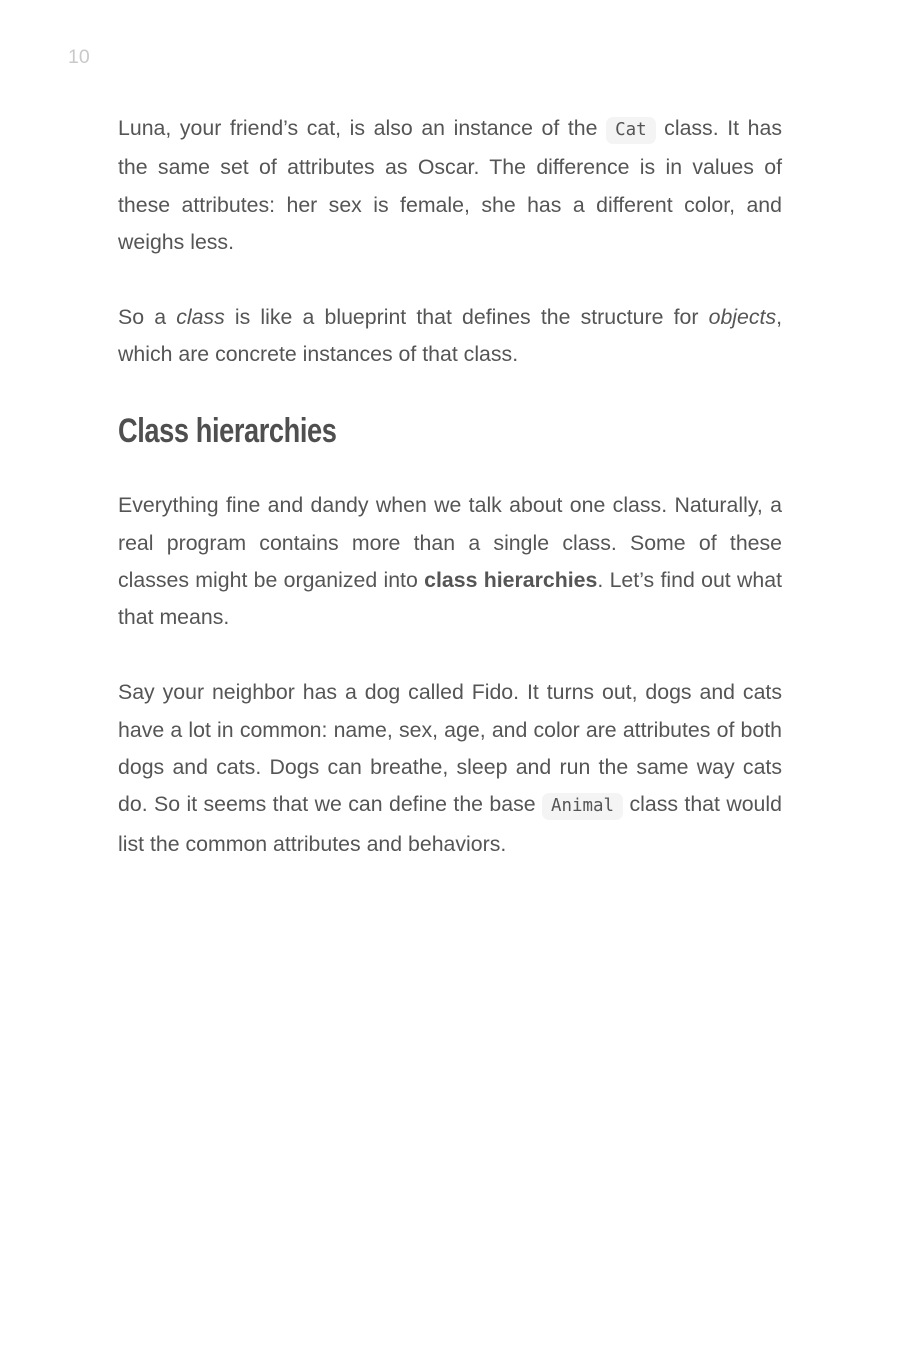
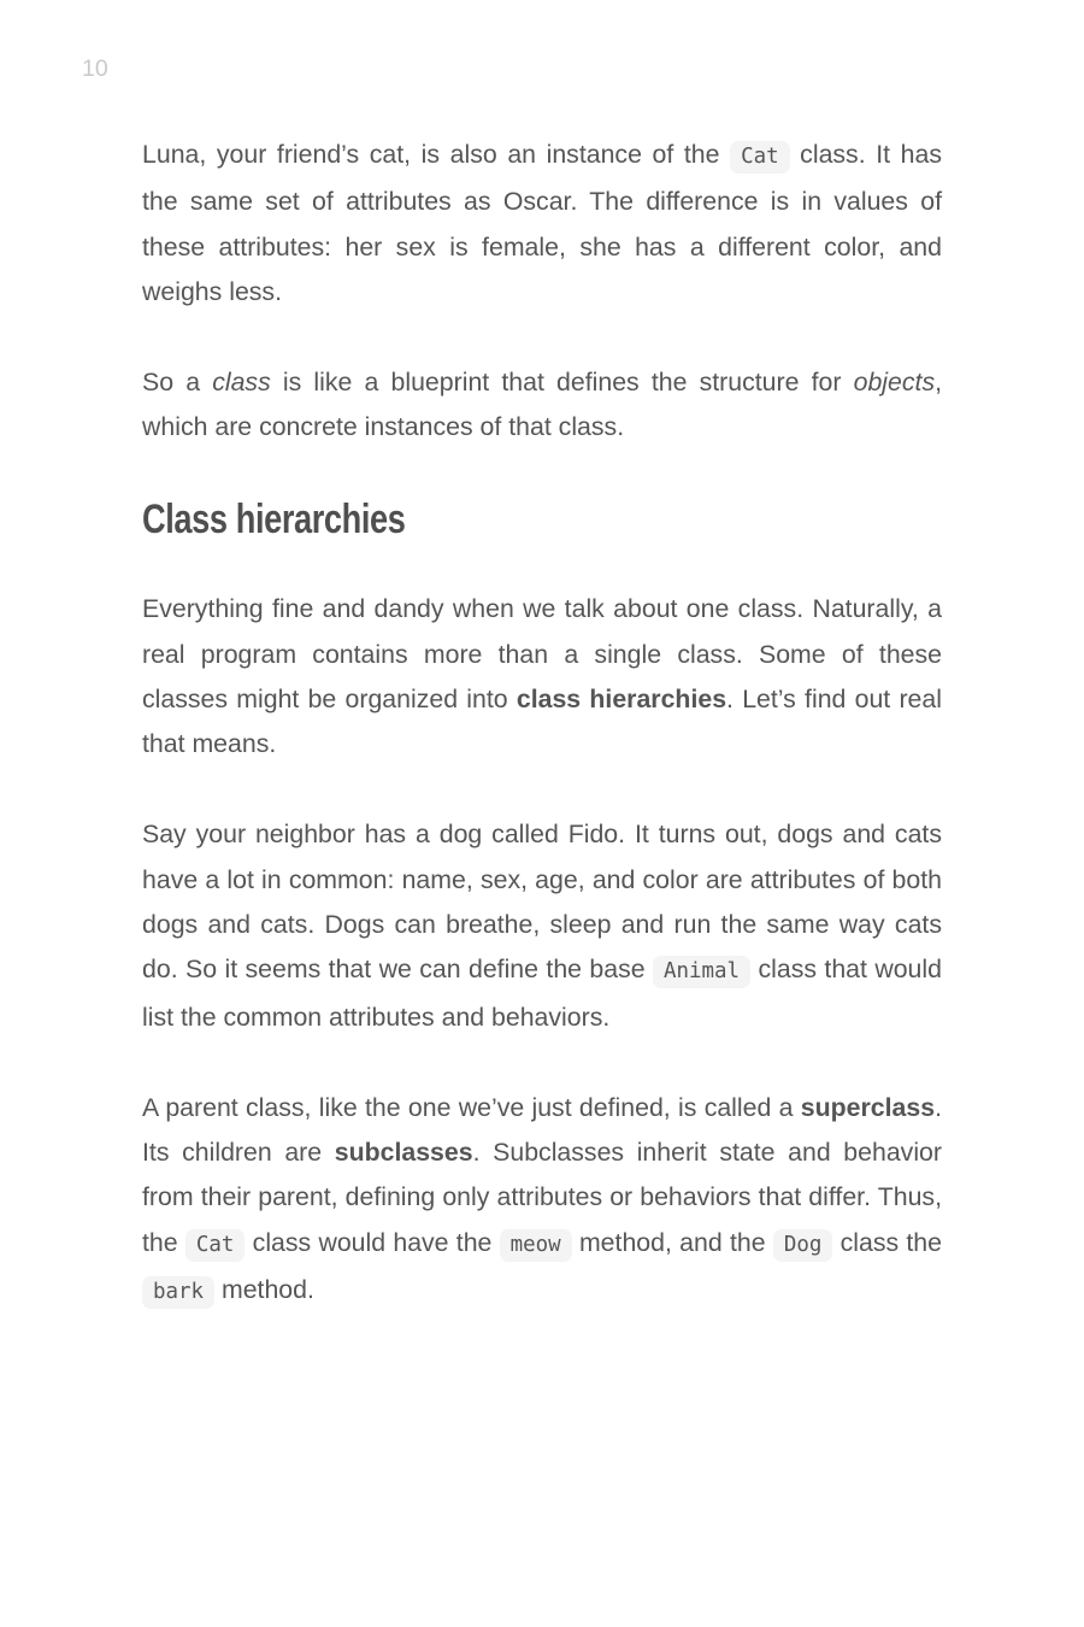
  10
  Luna, your friend’s cat, is also an instance of the Cat class. It has the same set of attributes as Oscar. The difference is in values of these attributes: her sex is female, she has a differ­ent color, and weighs less.
  So a class is like a blueprint that defines the structure for objects, which are concrete instances of that class.
  Class hierarchies
- Everything fine and dandy when we talk about one class. Nat­urally, a real program contains more than a single class. Some of these classes might be organized into class hierarchies. Let’s find out what that means.
+ Everything fine and dandy when we talk about one class. Nat­urally, a real program contains more than a single class. Some of these classes might be organized into class hierarchies. Let’s find out real that means.
  Say your neighbor has a dog called Fido. It turns out, dogs and cats have a lot in common: name, sex, age, and color are attributes of both dogs and cats. Dogs can breathe, sleep and run the same way cats do. So it seems that we can define the base Animal class that would list the common attributes and behaviors.
+ A parent class, like the one we’ve just defined, is called a superclass. Its children are subclasses. Subclasses inherit state and behavior from their parent, defining only attributes or behaviors that differ. Thus, the Cat class would have the meow method, and the Dog class the bark method.
